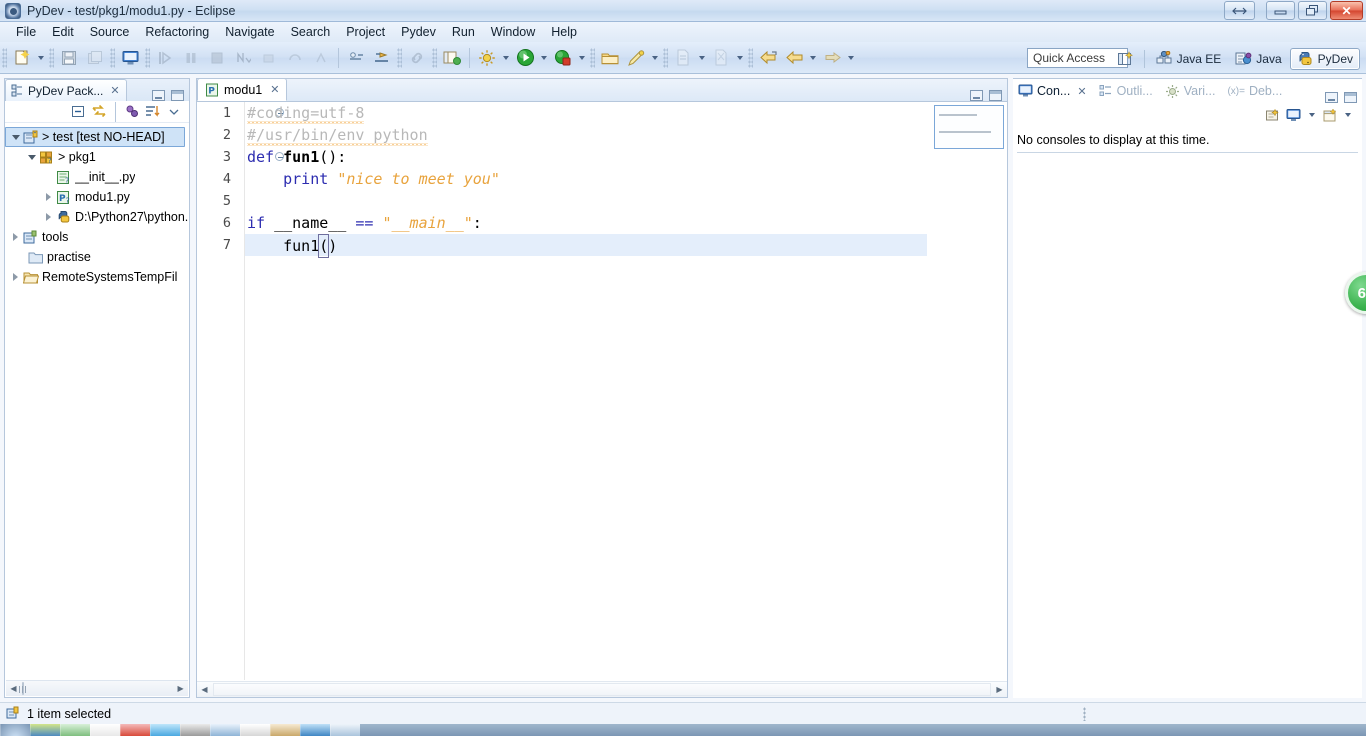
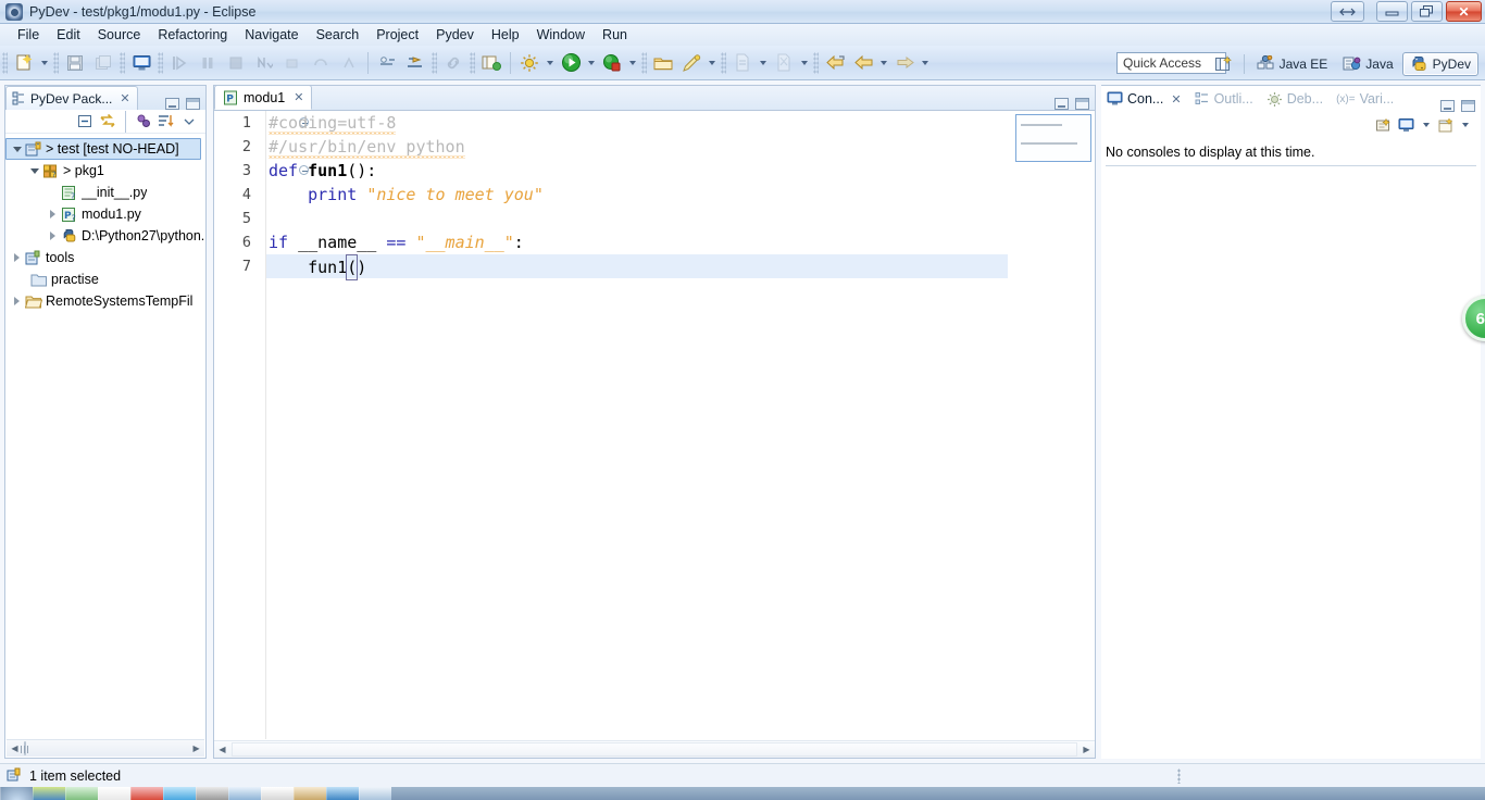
  PyDev - test/pkg1/modu1.py - Eclipse
  ✕
  File
  Edit
  Source
  Refactoring
  Navigate
  Search
  Project
  Pydev
- Run
+ Help
  Window
- Help
+ Run
  Quick Access
  Java EE
  Java
  PyDev
  PyDev Pack...
  ✕
  > test [test NO-HEAD]
  ?
  > pkg1
  ?
  __init__.py
  P
  ?
  modu1.py
  D:\Python27\python.
  tools
  practise
  RemoteSystemsTempFil
  ◀
  ▶
  P
  modu1
  ✕
  1
  2
  3
  4
  5
  6
  7
  #coding=utf-8
  #/usr/bin/env python
  def fun1():
  print "nice to meet you"
  if __name__ == "__main__":
  fun1()
  ◀
  ▶
  Con...
  ✕
  Outli...
- Vari...
+ Deb...
  (x)=
- Deb...
+ Vari...
  No consoles to display at this time.
  1 item selected
